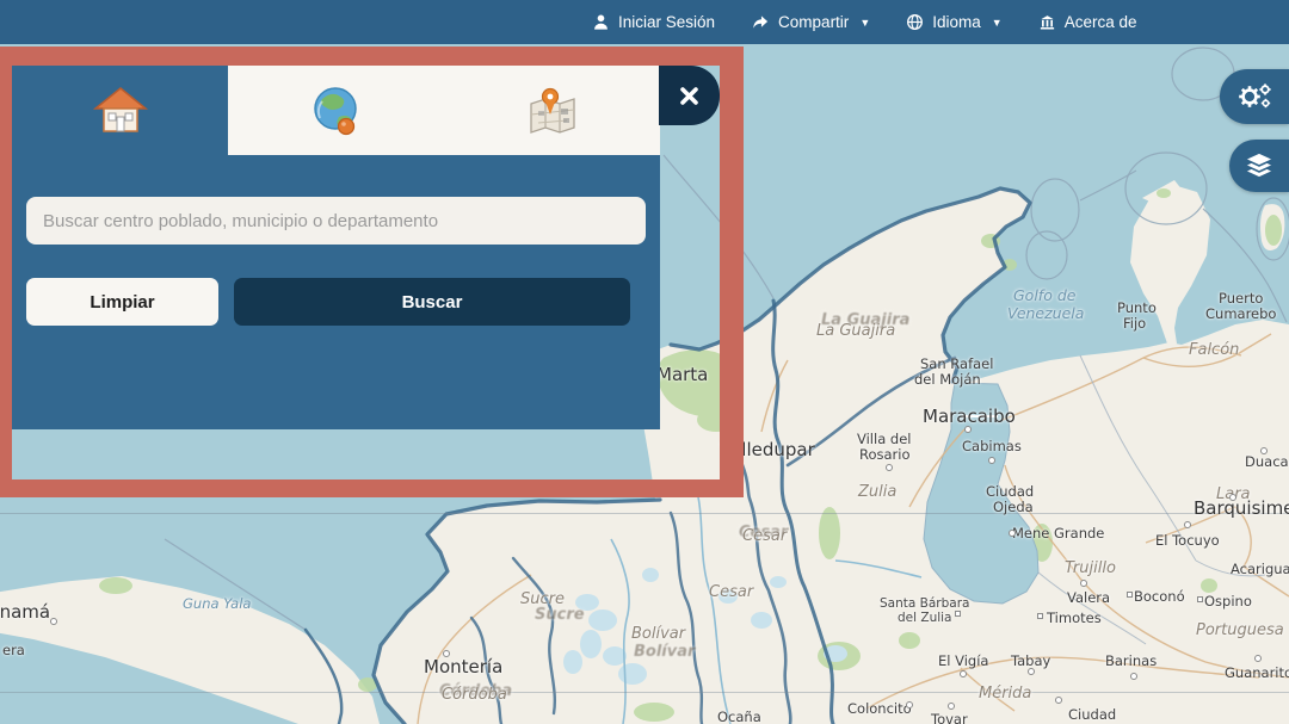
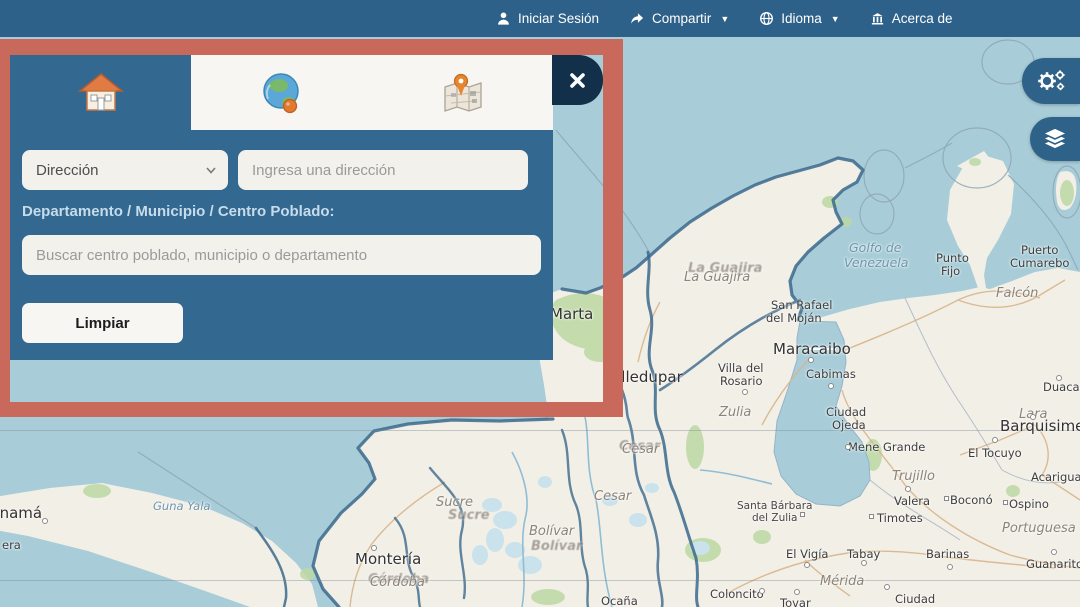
  Marta
  lledupar
  Maracaibo
  San Rafael
  del Moján
  Villa del
  Rosario
  Cabimas
  Ciudad
  Ojeda
  Zulia
  Mene Grande
  Duaca
  Lra
  Barquisim
  El Tocuyo
  Acarigua
  Trujillo
  Valera
  Boconó
  Ospino
  Timotes
  Portuguesa
  Santa Bárbara
  del Zulia
  Tabay
  Barinas
  Guanarit
  El Vigía
  Mérida
  Coloncito
  Tovar
  Ciudad
  Punto
  Fijo
  Puerto
  Cumarebo
  Falcón
  Golfo de
  Venezuela
  La Guajira
  La Guajira
  Cesar
  Cesar
  Sucre
  Sucre
  Bolívar
  Bolívar
  Montería
  Córdoba
  Córdoba
  Ocaña
  Guna Yala
  era
  Iniciar Sesión
  Compartir
  ▼
  Idioma
  ▼
  Acerca de
+ Dirección
+ Ingresa una dirección
+ Departamento / Municipio / Centro Poblado:
  Buscar centro poblado, municipio o departamento
  Limpiar
- Buscar
